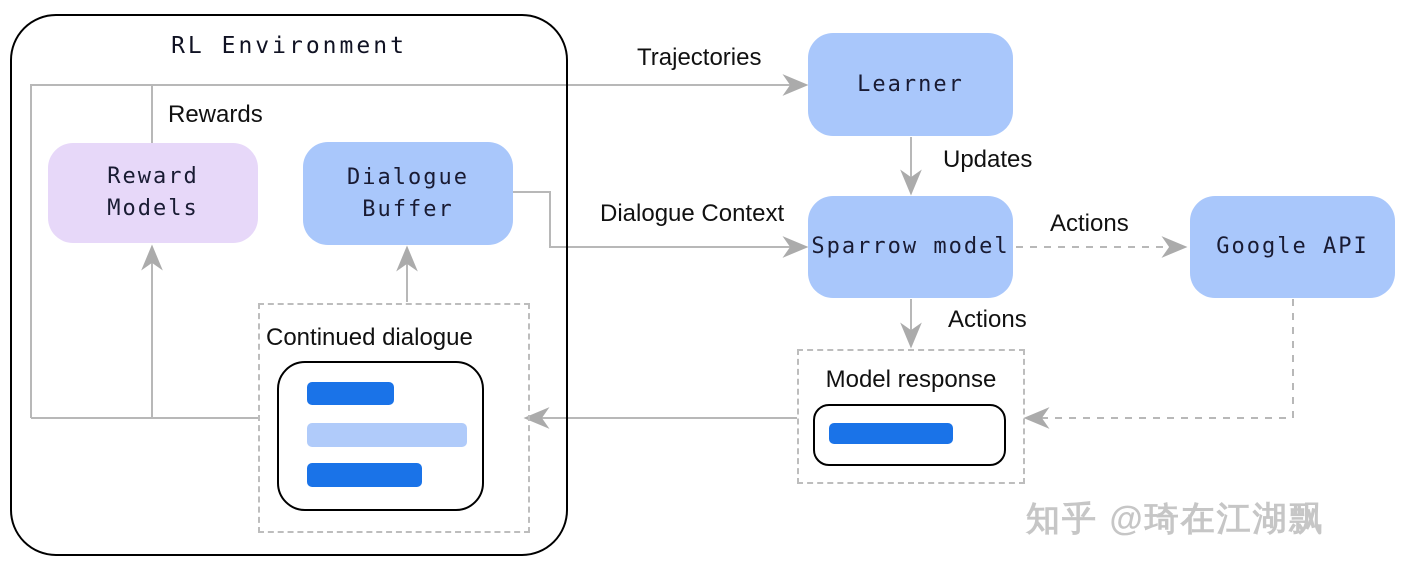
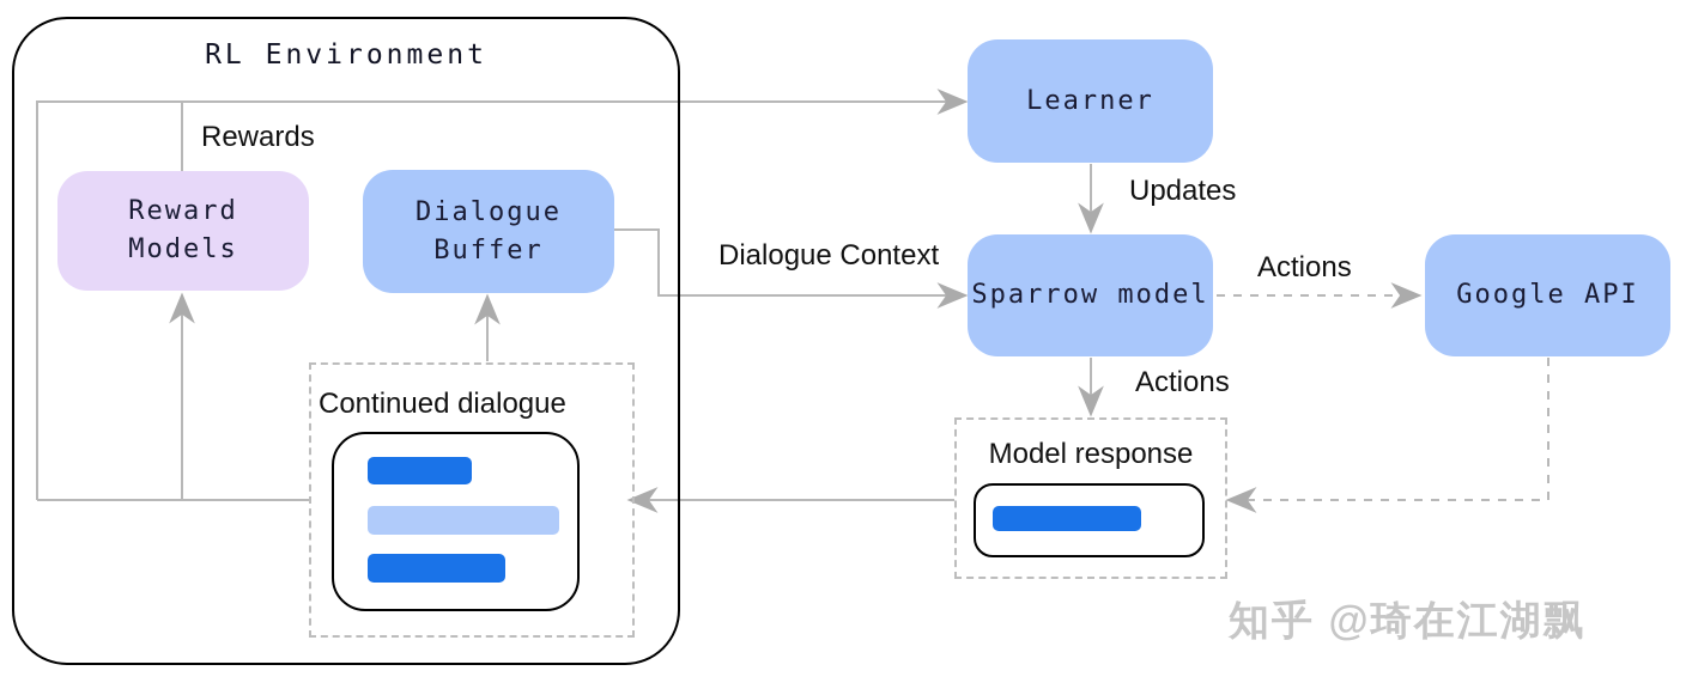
  RL Environment
  Reward
  Models
  Dialogue
  Buffer
  Learner
  Sparrow model
  Google API
  Continued dialogue
  Model response
- Trajectories
  Rewards
  Updates
  Dialogue Context
  Actions
  Actions
  知乎 @琦在江湖飘
